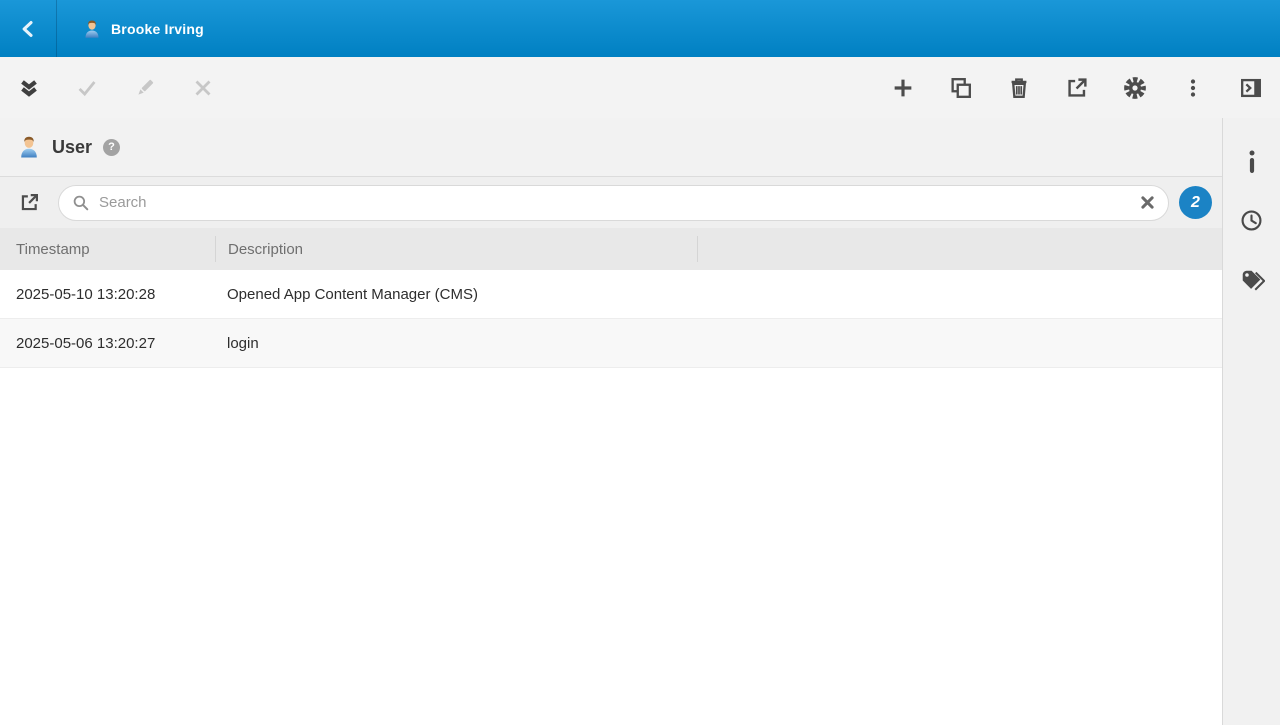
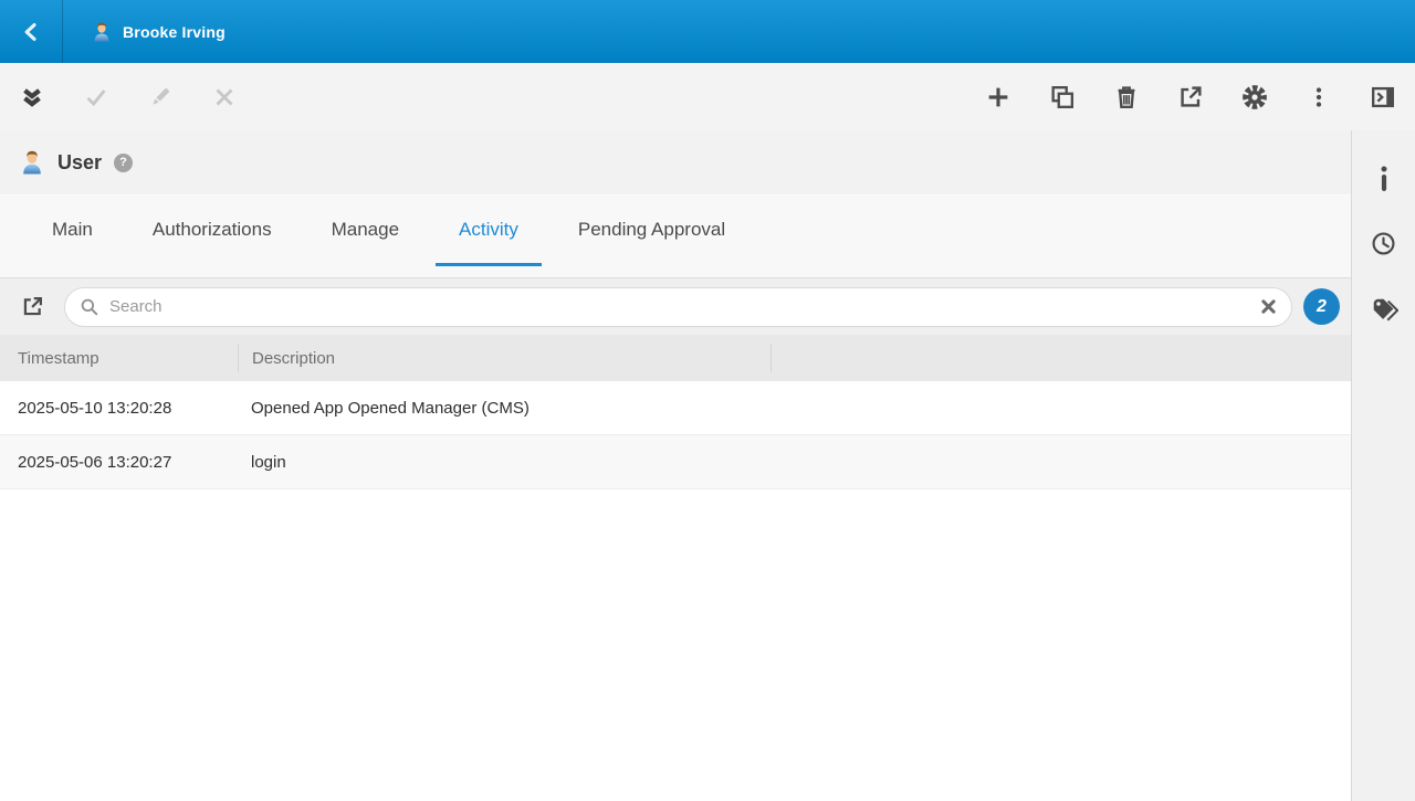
  Brooke Irving
  User
  ?
+ Main
+ Authorizations
+ Manage
+ Activity
+ Pending Approval
  Search
  2
  Timestamp
  Description
  2025-05-10 13:20:28
- Opened App Content Manager (CMS)
+ Opened App Opened Manager (CMS)
  2025-05-06 13:20:27
  login
